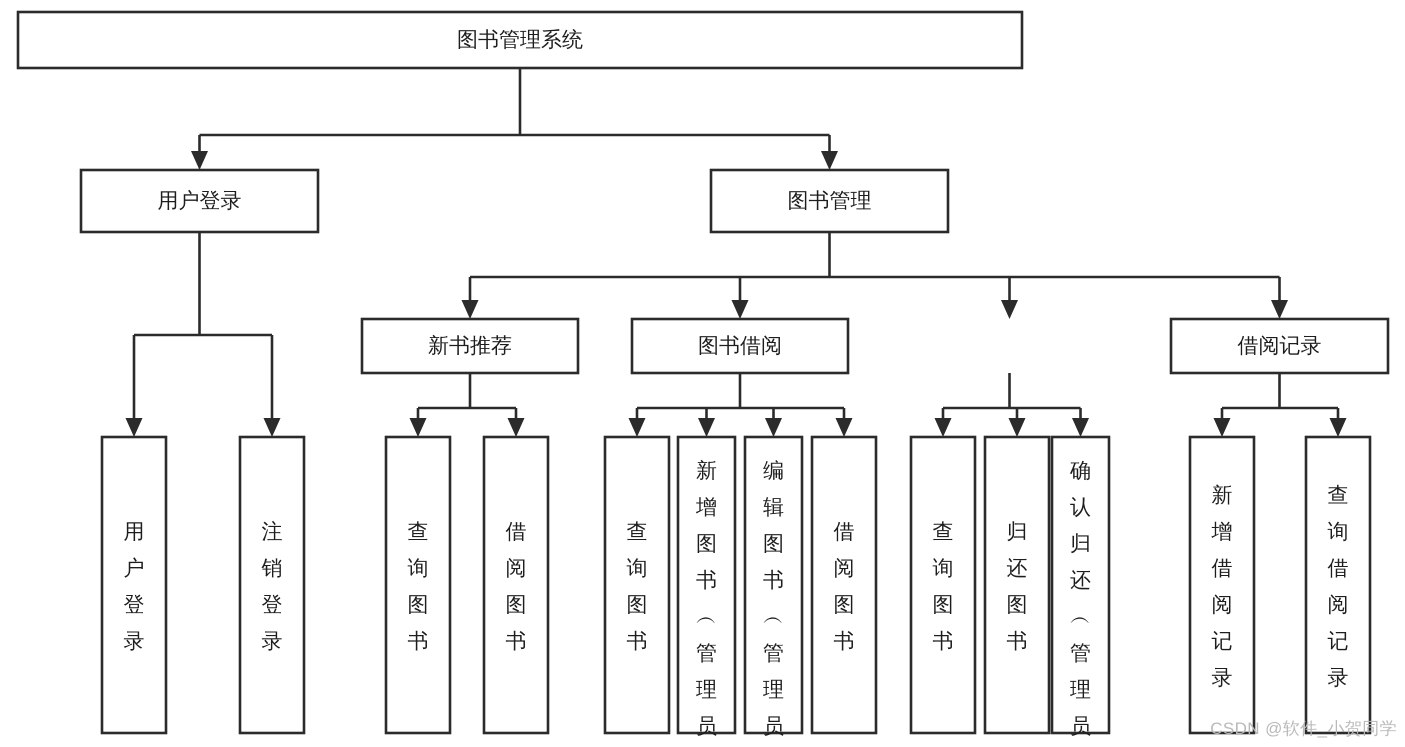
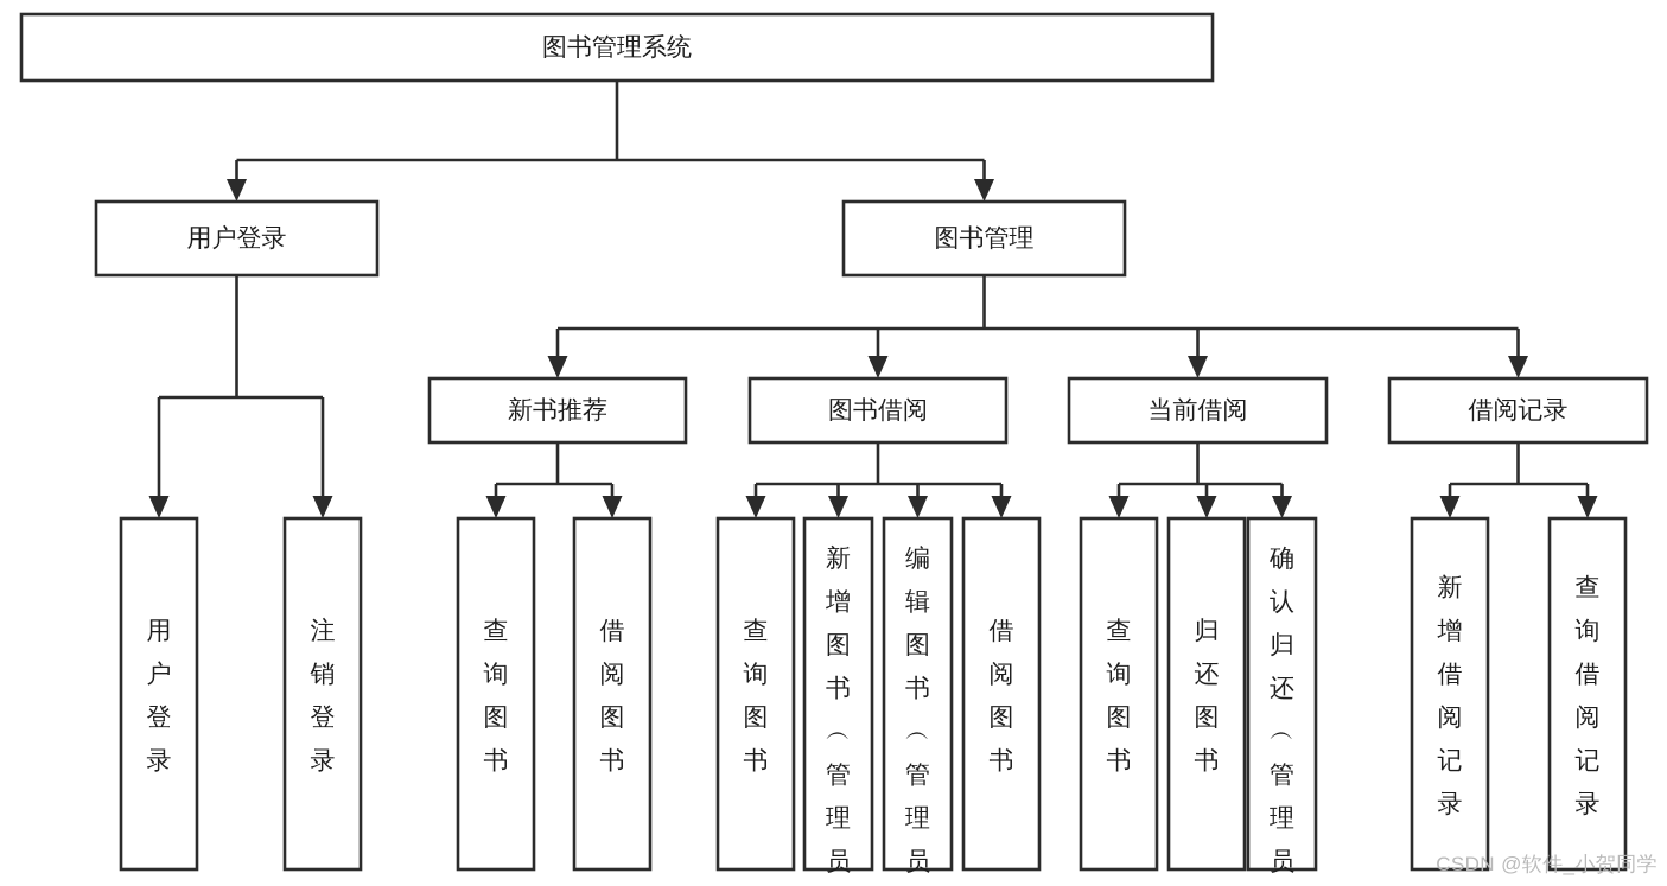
  用户登录
  图书管理
  图书管理系统
  用户登录
  注销登录
  新书推荐
  查询图书
  借阅图书
  图书借阅
  查询图书
  新增图书 ︵ 管理员
  编辑图书 ︵ 管理员
  借阅图书
+ 当前借阅
  查询图书
  归还图书
  确认归还 ︵ 管理员
  借阅记录
  新增借阅记录
  查询借阅记录
  CSDN @软件_小贺同学
